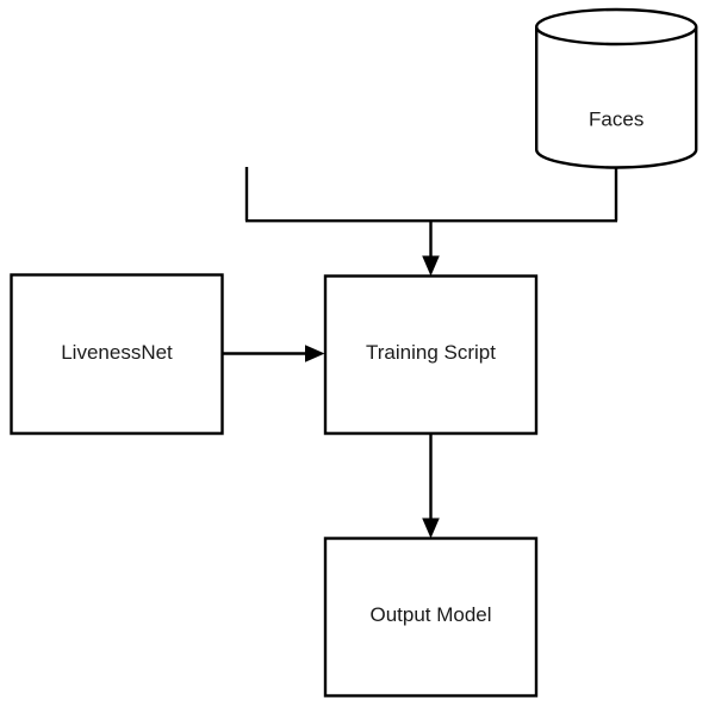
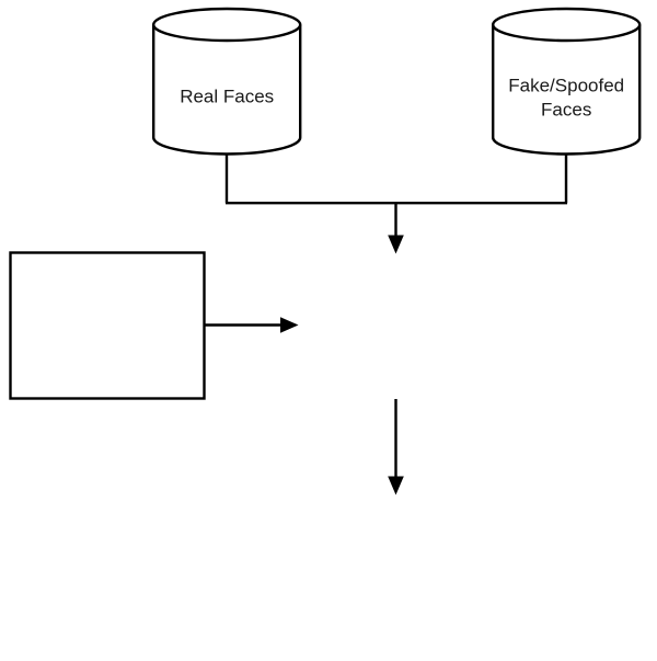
+ Real Faces
+ Fake/Spoofed
  Faces
- LivenessNet
- Training Script
- Output Model
